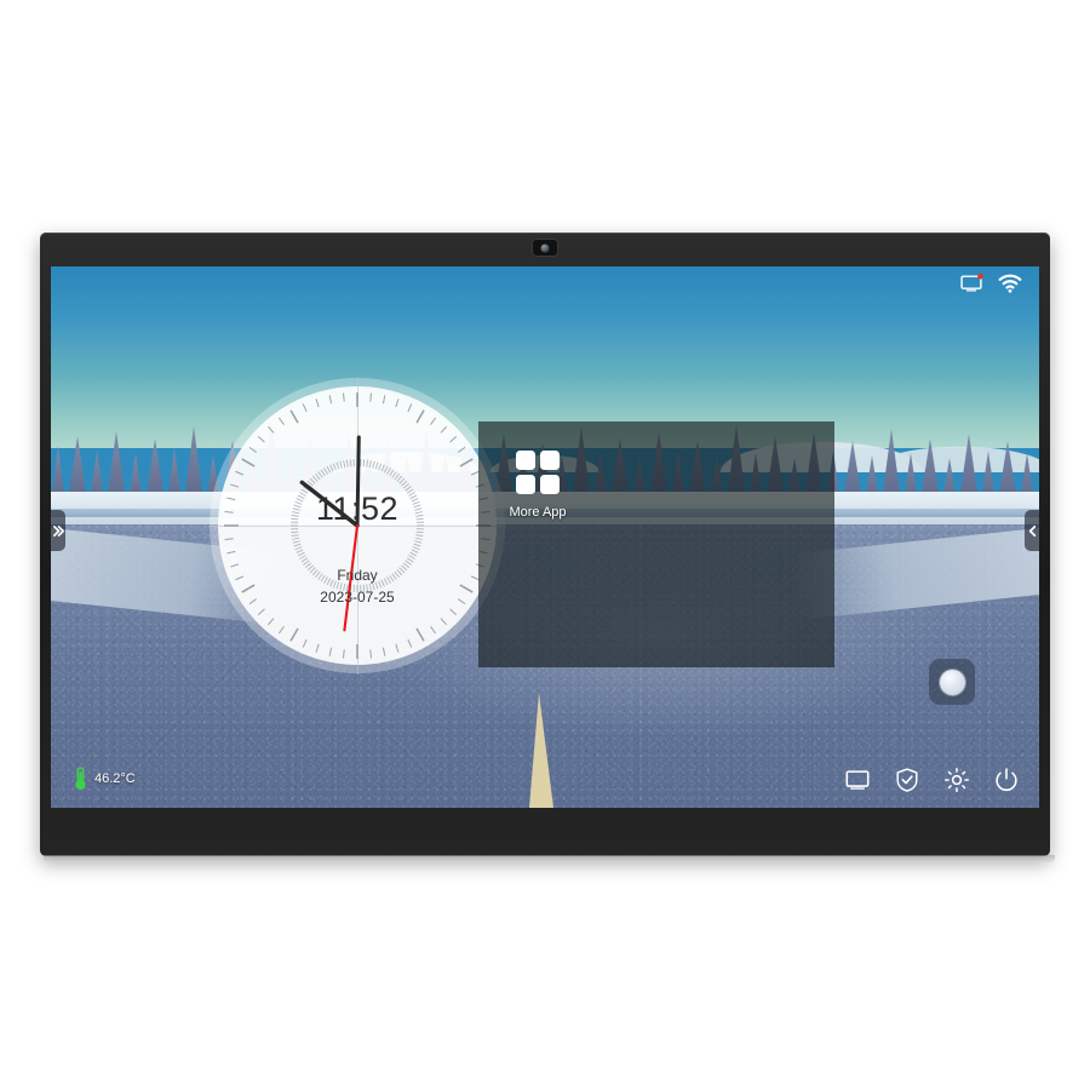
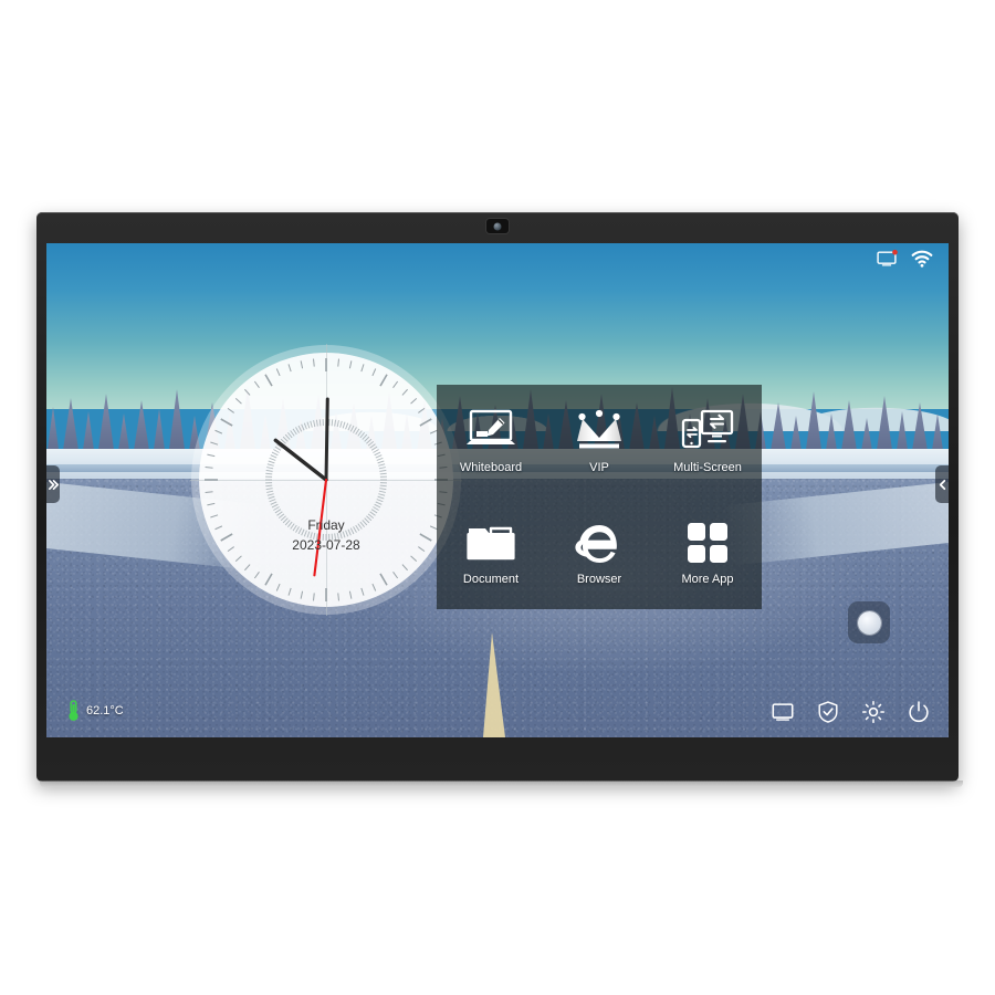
- 11:52
  Friday
- 2023-07-25
+ 2023-07-28
+ Whiteboard
+ VIP
+ Multi-Screen
+ Document
+ Browser
  More App
- 46.2°C
+ 62.1°C
